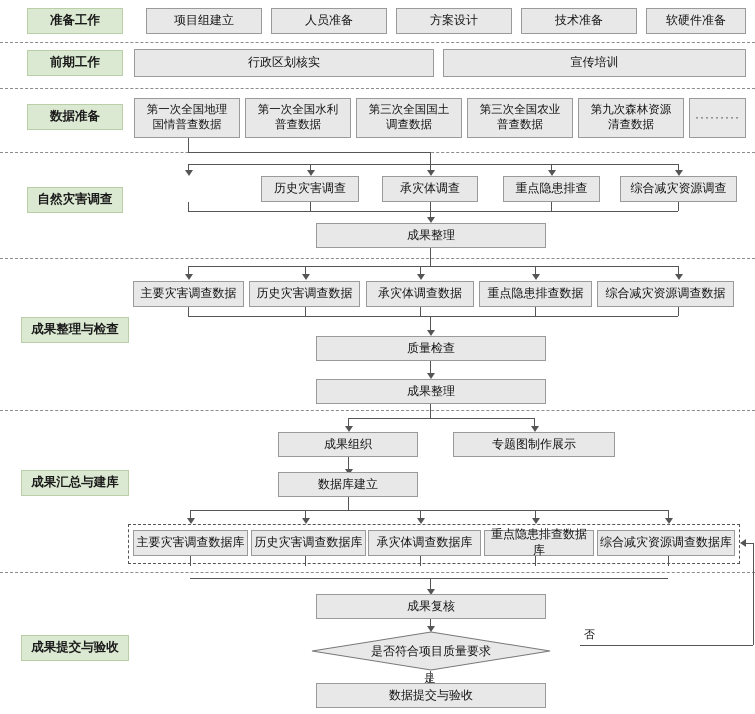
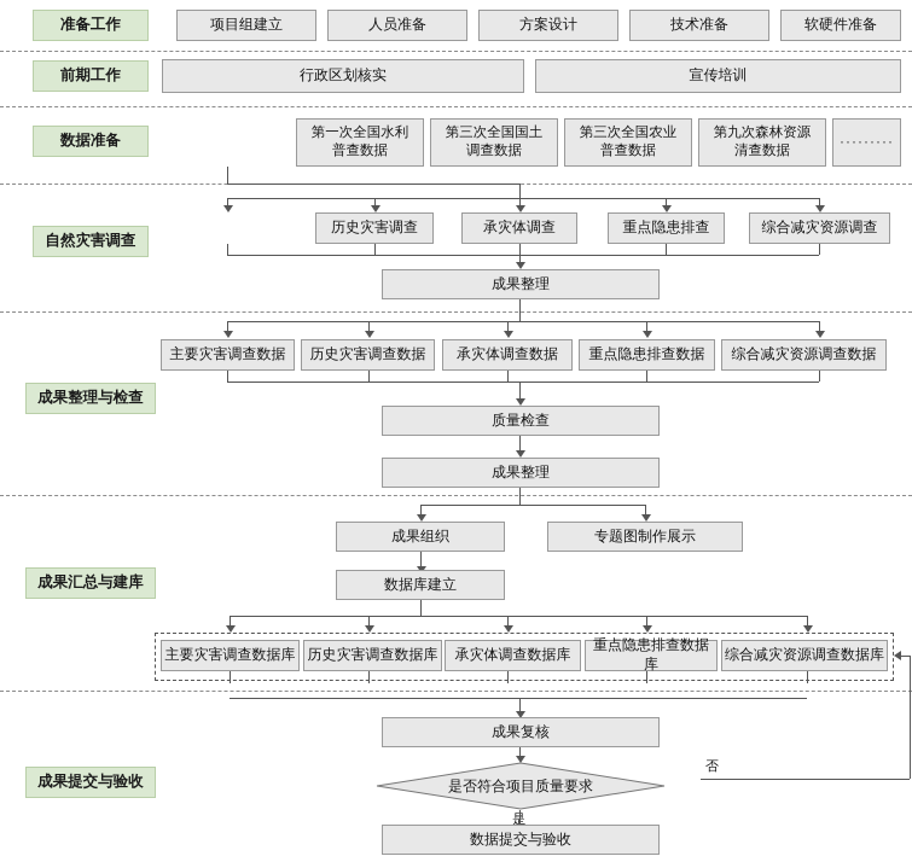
  准备工作
  前期工作
  数据准备
  自然灾害调查
  成果整理与检查
  成果汇总与建库
  成果提交与验收
  项目组建立
  人员准备
  方案设计
  技术准备
  软硬件准备
  行政区划核实
  宣传培训
- 第一次全国地理
- 国情普查数据
  第一次全国水利
  普查数据
  第三次全国国土
  调查数据
  第三次全国农业
  普查数据
  第九次森林资源
  清查数据
  ·········
  历史灾害调查
  承灾体调查
  重点隐患排查
  综合减灾资源调查
  成果整理
  主要灾害调查数据
  历史灾害调查数据
  承灾体调查数据
  重点隐患排查数据
  综合减灾资源调查数据
  质量检查
  成果整理
  成果组织
  专题图制作展示
  数据库建立
  主要灾害调查数据库
  历史灾害调查数据库
  承灾体调查数据库
  重点隐患排查数据库
  综合减灾资源调查数据库
  否
  成果复核
  是否符合项目质量要求
  数据提交与验收
